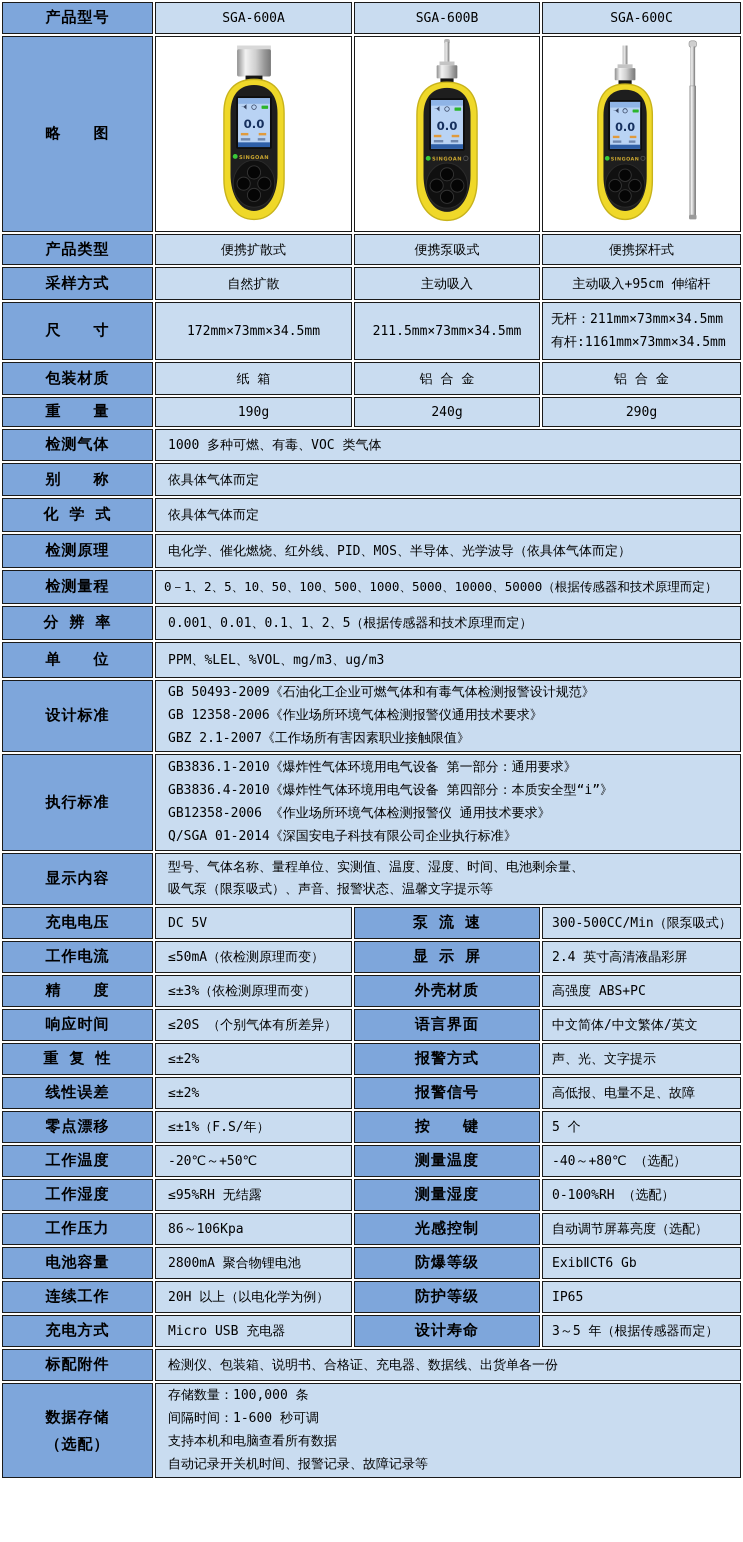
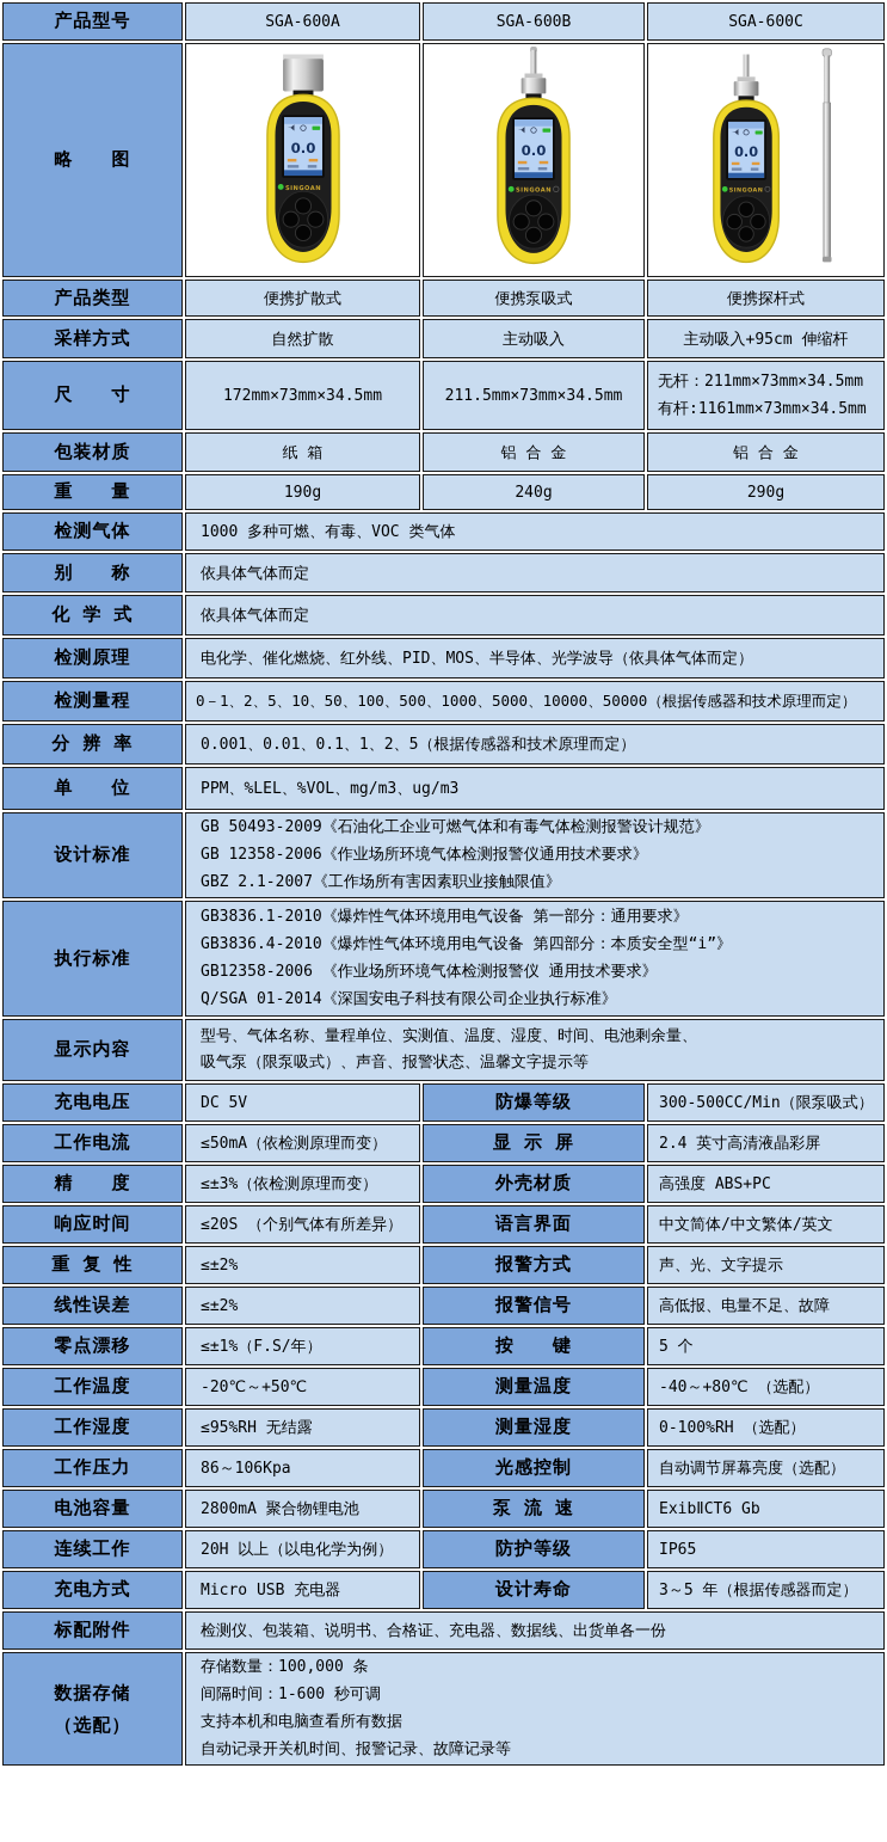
  产品型号	SGA-600A	SGA-600B	SGA-600C
  产品类型	便携扩散式	便携泵吸式	便携探杆式
  采样方式	自然扩散	主动吸入	主动吸入+95cm 伸缩杆
  尺 寸	172mm×73mm×34.5mm	211.5mm×73mm×34.5mm	无杆：211mm×73mm×34.5mm 有杆:1161mm×73mm×34.5mm
  包装材质	纸 箱	铝 合 金	铝 合 金
  重 量	190g	240g	290g
  检测气体	1000 多种可燃、有毒、VOC 类气体
  别 称	依具体气体而定
  化 学 式	依具体气体而定
  检测原理	电化学、催化燃烧、红外线、PID、MOS、半导体、光学波导（依具体气体而定）
  检测量程	0－1、2、5、10、50、100、500、1000、5000、10000、50000（根据传感器和技术原理而定）
  分 辨 率	0.001、0.01、0.1、1、2、5（根据传感器和技术原理而定）
  单 位	PPM、%LEL、%VOL、mg/m3、ug/m3
  设计标准	GB 50493-2009《石油化工企业可燃气体和有毒气体检测报警设计规范》 GB 12358-2006《作业场所环境气体检测报警仪通用技术要求》 GBZ 2.1-2007《工作场所有害因素职业接触限值》
  执行标准	GB3836.1-2010《爆炸性气体环境用电气设备 第一部分：通用要求》 GB3836.4-2010《爆炸性气体环境用电气设备 第四部分：本质安全型“i”》 GB12358-2006 《作业场所环境气体检测报警仪 通用技术要求》 Q/SGA 01-2014《深国安电子科技有限公司企业执行标准》
  显示内容	型号、气体名称、量程单位、实测值、温度、湿度、时间、电池剩余量、 吸气泵（限泵吸式）、声音、报警状态、温馨文字提示等
- 充电电压	DC 5V	泵 流 速	300-500CC/Min（限泵吸式）
+ 充电电压	DC 5V	防爆等级	300-500CC/Min（限泵吸式）
  工作电流	≤50mA（依检测原理而变）	显 示 屏	2.4 英寸高清液晶彩屏
  精 度	≤±3%（依检测原理而变）	外壳材质	高强度 ABS+PC
  响应时间	≤20S （个别气体有所差异）	语言界面	中文简体/中文繁体/英文
  重 复 性	≤±2%	报警方式	声、光、文字提示
  线性误差	≤±2%	报警信号	高低报、电量不足、故障
  零点漂移	≤±1%（F.S/年）	按 键	5 个
  工作温度	-20℃～+50℃	测量温度	-40～+80℃ （选配）
  工作湿度	≤95%RH 无结露	测量湿度	0-100%RH （选配）
  工作压力	86～106Kpa	光感控制	自动调节屏幕亮度（选配）
- 电池容量	2800mA 聚合物锂电池	防爆等级	ExibⅡCT6 Gb
+ 电池容量	2800mA 聚合物锂电池	泵 流 速	ExibⅡCT6 Gb
  连续工作	20H 以上（以电化学为例）	防护等级	IP65
  充电方式	Micro USB 充电器	设计寿命	3～5 年（根据传感器而定）
  标配附件	检测仪、包装箱、说明书、合格证、充电器、数据线、出货单各一份
  数据存储 （选配）	存储数量：100,000 条 间隔时间：1-600 秒可调 支持本机和电脑查看所有数据 自动记录开关机时间、报警记录、故障记录等
